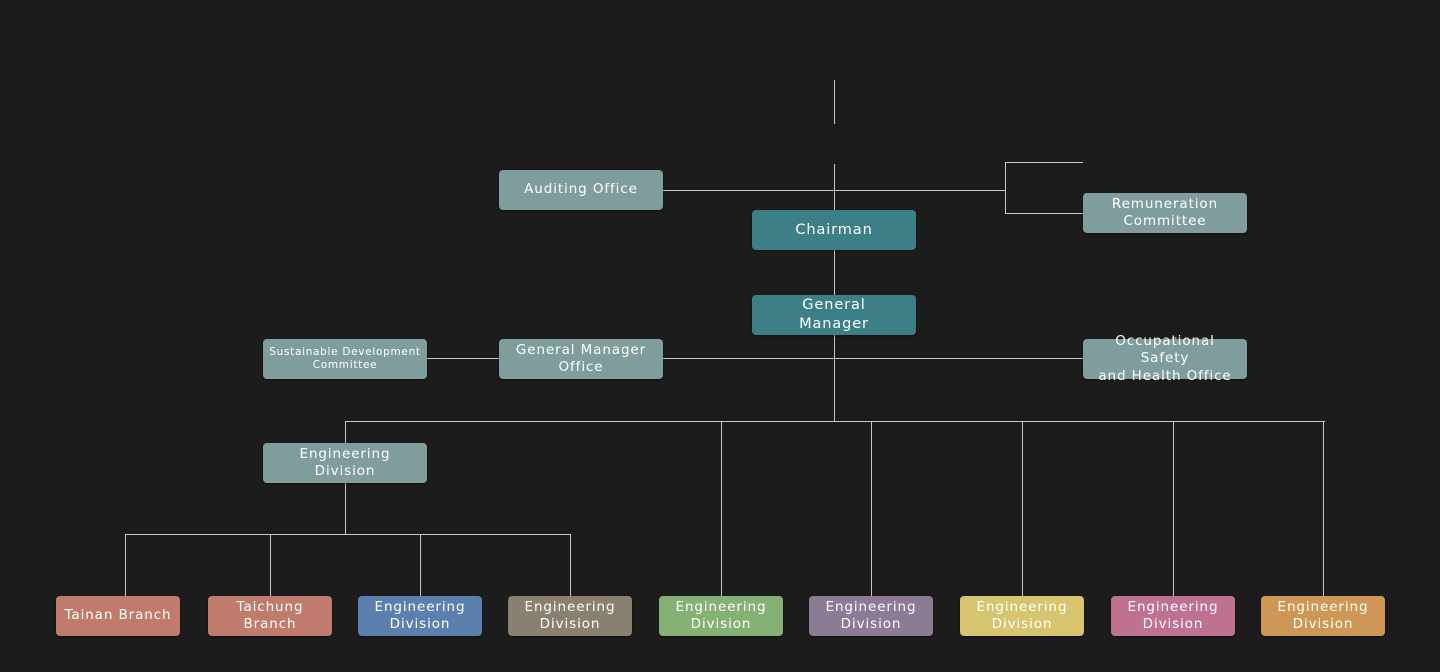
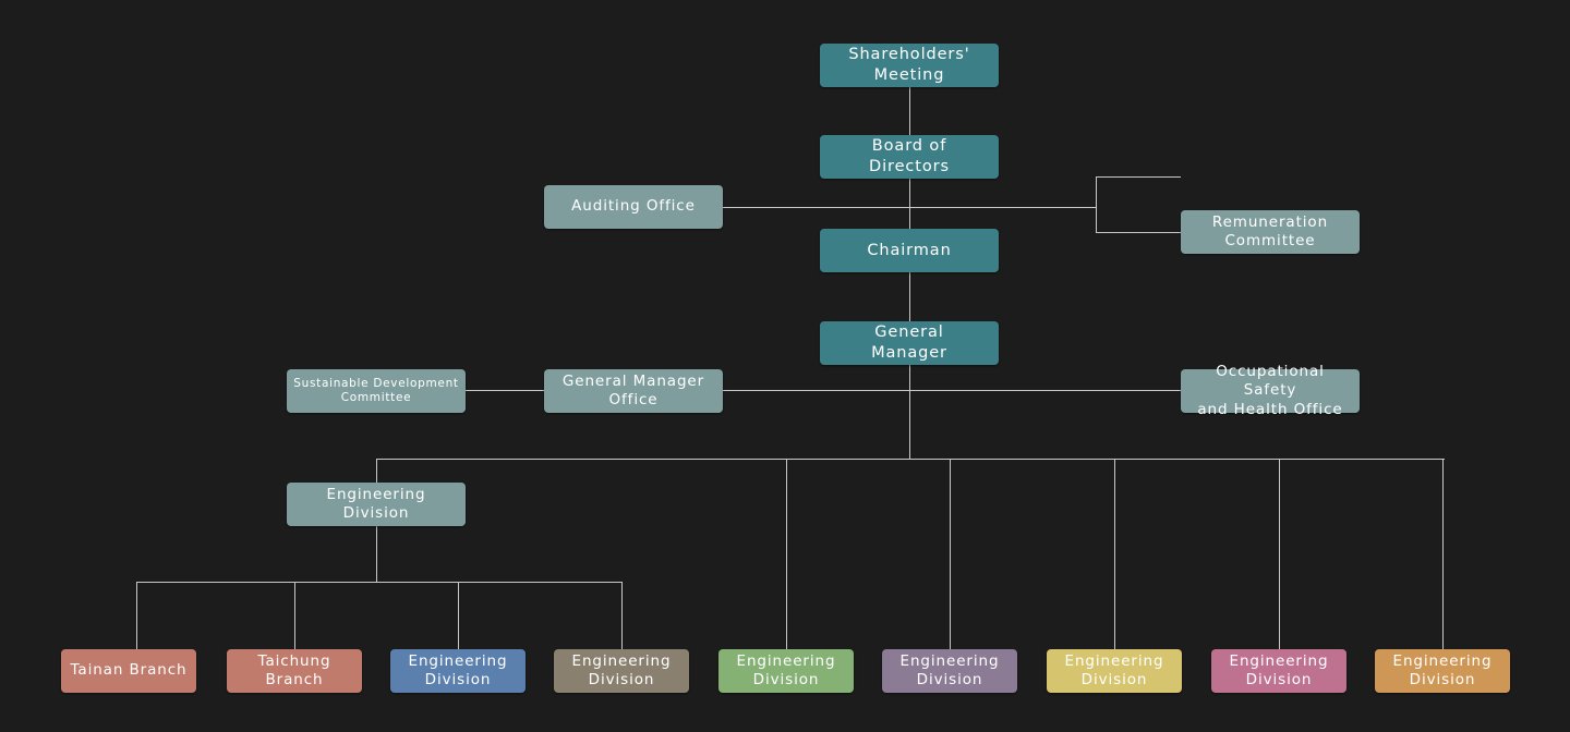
+ Shareholders'
+ Meeting
+ Board of
+ Directors
  Chairman
  General
  Manager
  Auditing Office
  Remuneration
  Committee
  Sustainable Development
  Committee
  General Manager
  Office
  Occupational Safety
  and Health Office
  Engineering
  Division
  Tainan Branch
  Taichung
  Branch
  Engineering
  Division
  Engineering
  Division
  Engineering
  Division
  Engineering
  Division
  Engineering
  Division
  Engineering
  Division
  Engineering
  Division
